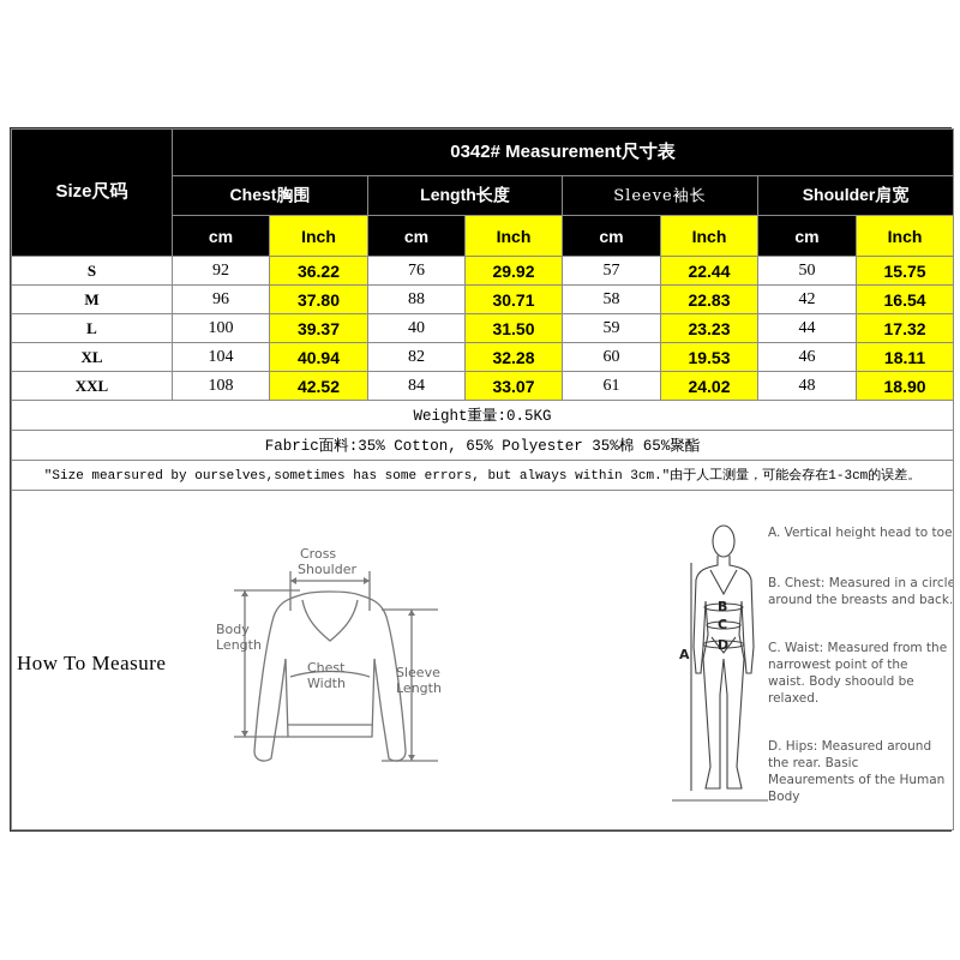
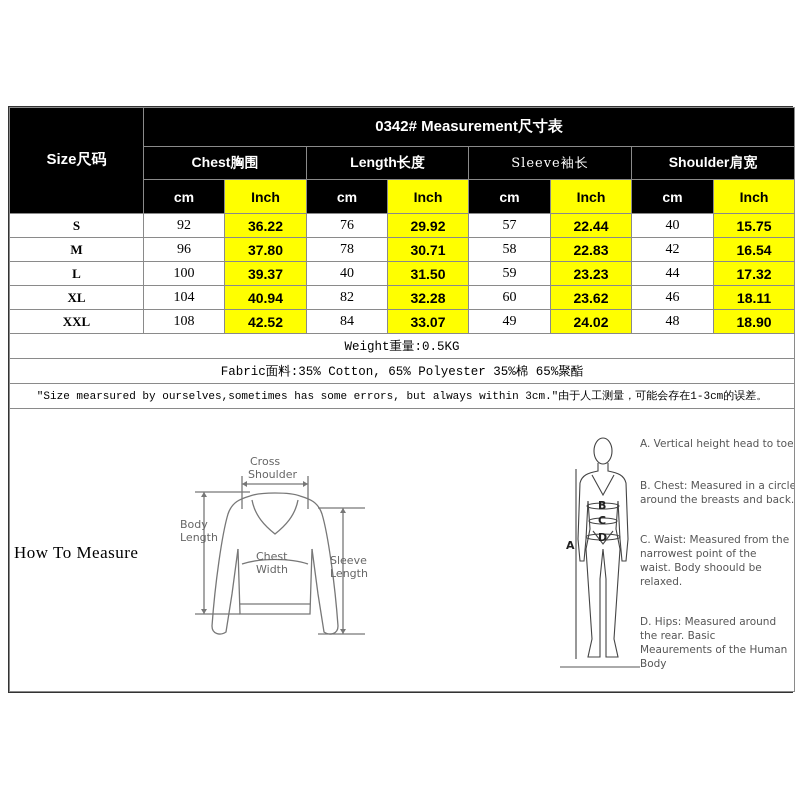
  Size尺码	0342# Measurement尺寸表
  Chest胸围	Length长度	Sleeve袖长	Shoulder肩宽
  cm	Inch	cm	Inch	cm	Inch	cm	Inch
- S	92	36.22	76	29.92	57	22.44	50	15.75
+ S	92	36.22	76	29.92	57	22.44	40	15.75
- M	96	37.80	88	30.71	58	22.83	42	16.54
+ M	96	37.80	78	30.71	58	22.83	42	16.54
  L	100	39.37	40	31.50	59	23.23	44	17.32
- XL	104	40.94	82	32.28	60	19.53	46	18.11
+ XL	104	40.94	82	32.28	60	23.62	46	18.11
- XXL	108	42.52	84	33.07	61	24.02	48	18.90
+ XXL	108	42.52	84	33.07	49	24.02	48	18.90
  Weight重量:0.5KG
  Fabric面料:35% Cotton, 65% Polyester 35%棉 65%聚酯
  "Size mearsured by ourselves,sometimes has some errors, but always within 3cm."由于人工测量，可能会存在1-3cm的误差。
  How To Measure Cross Shoulder Body Length Chest Width Sleeve Length B C D A A. Vertical height head to toe B. Chest: Measured in a circle around the breasts and back. C. Waist: Measured from the narrowest point of the waist. Body shoould be relaxed. D. Hips: Measured around the rear. Basic Meaurements of the Human Body
